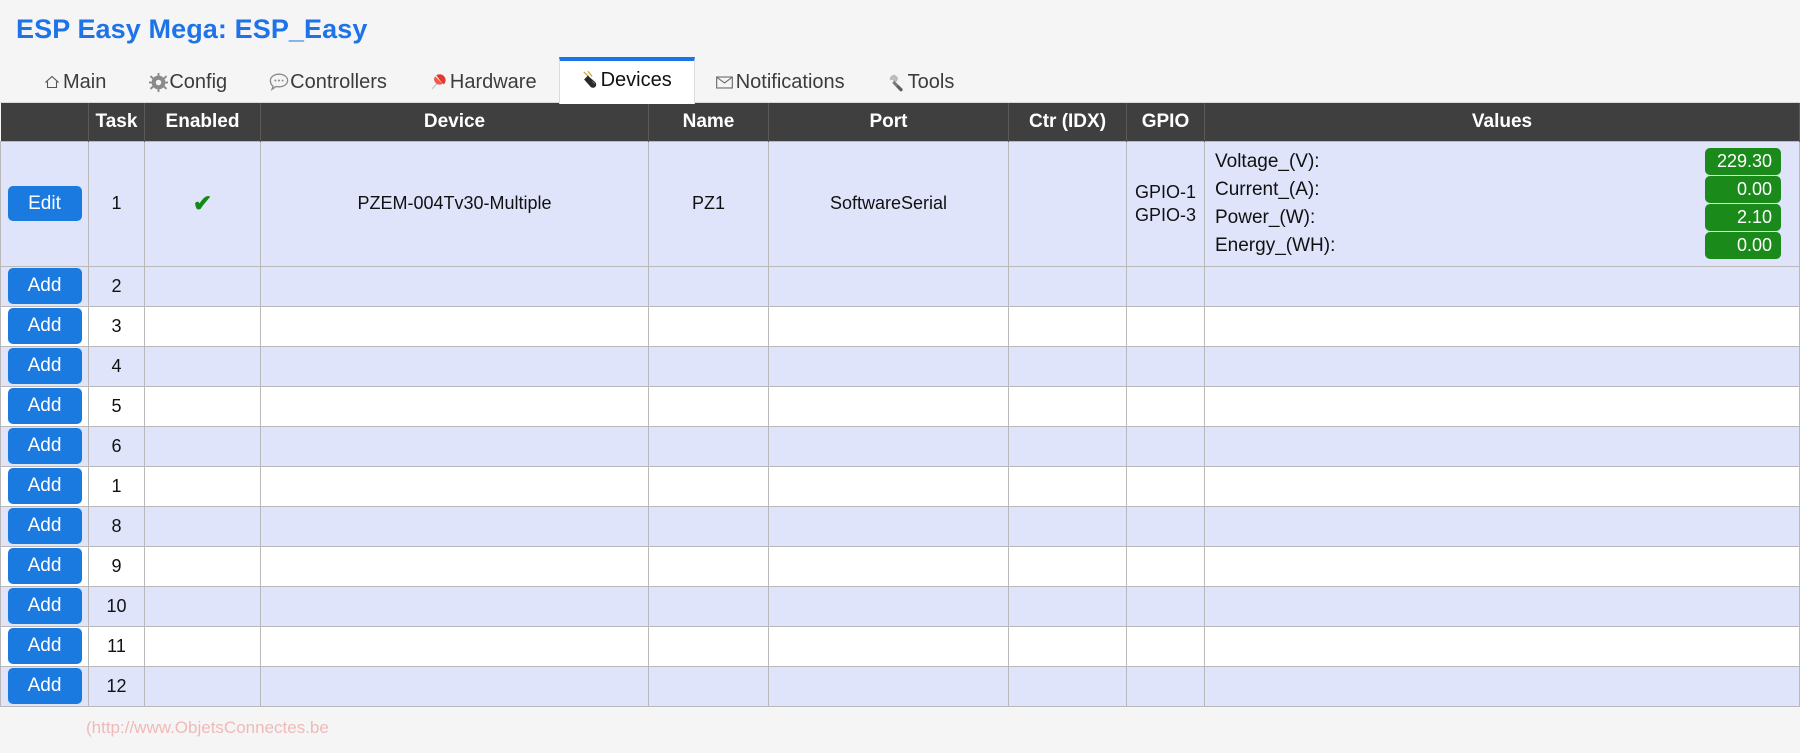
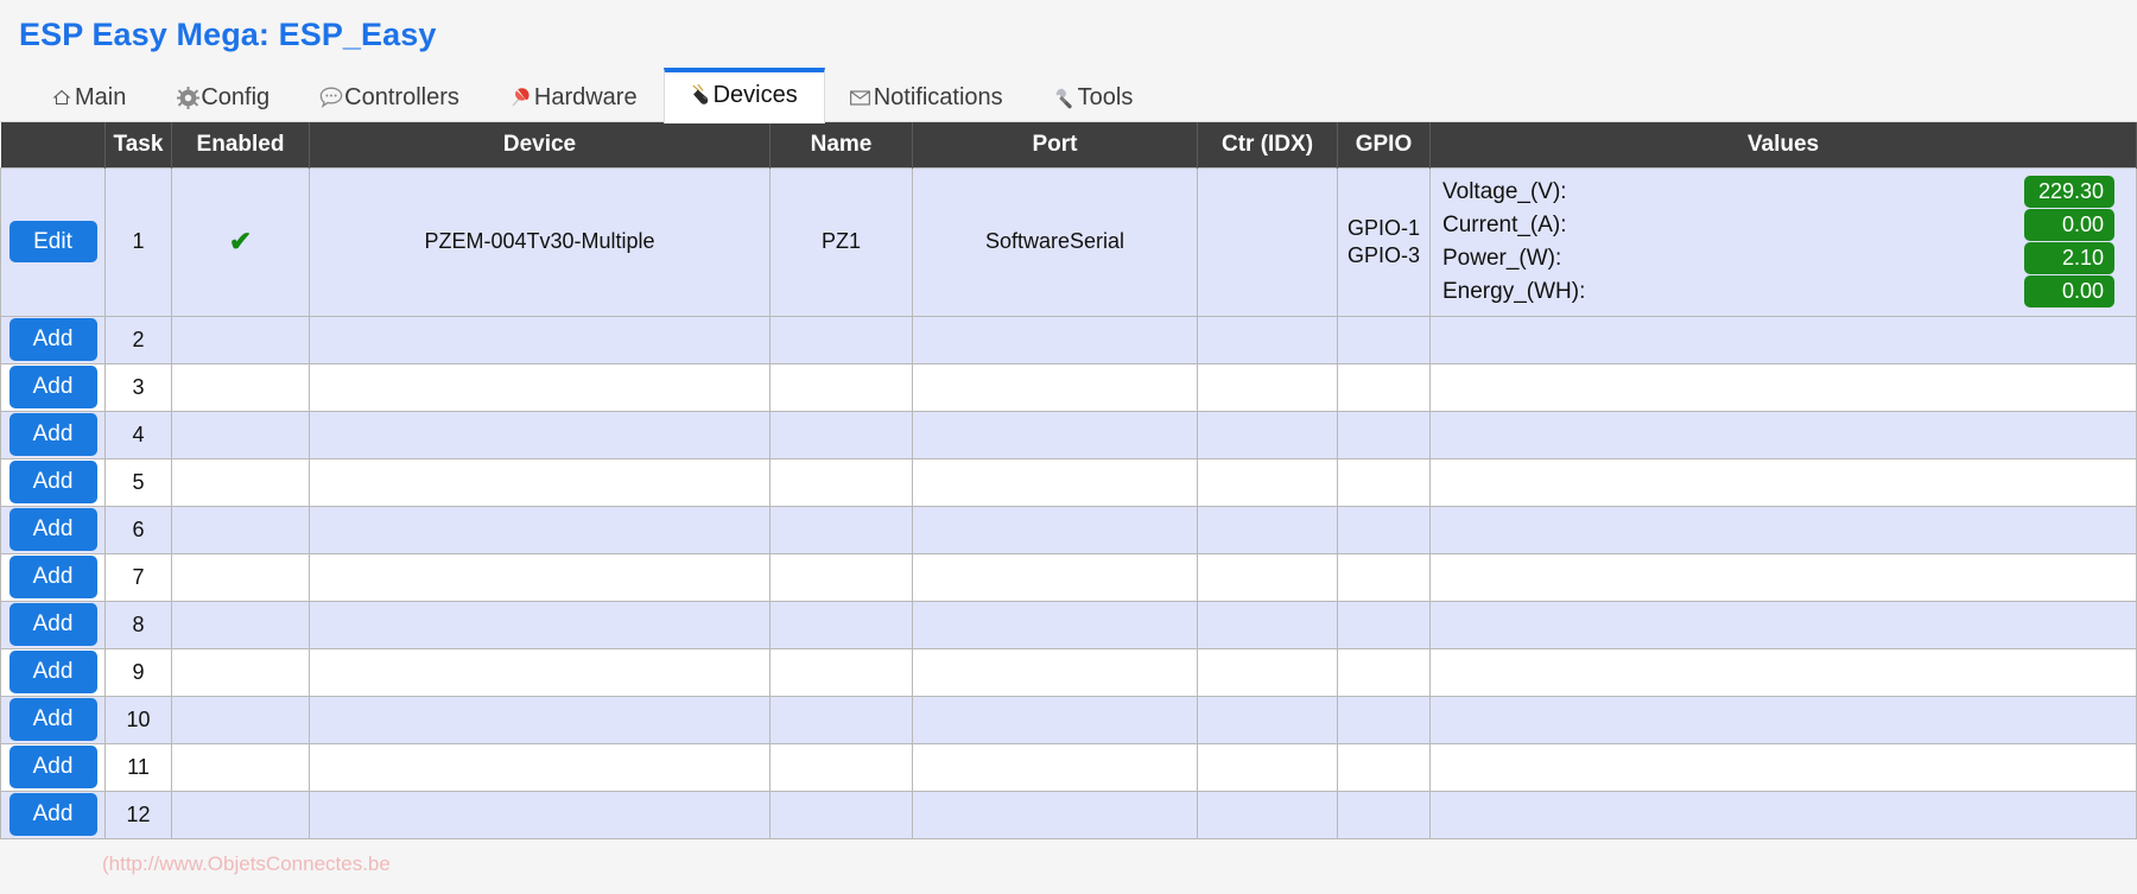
  ESP Easy Mega: ESP_Easy
  Main
  Config
  Controllers
  Hardware
  Devices
  Notifications
  Tools
  	Task	Enabled	Device	Name	Port	Ctr (IDX)	GPIO	Values
  Edit	1	✔	PZEM-004Tv30-Multiple	PZ1	SoftwareSerial		GPIO-1GPIO-3	Voltage_(V): 229.30Current_(A): 0.00Power_(W): 2.10Energy_(WH): 0.00
  Add	2
  Add	3
  Add	4
  Add	5
  Add	6
- Add	1
+ Add	7
  Add	8
  Add	9
  Add	10
  Add	11
  Add	12
  (http://www.ObjetsConnectes.be
